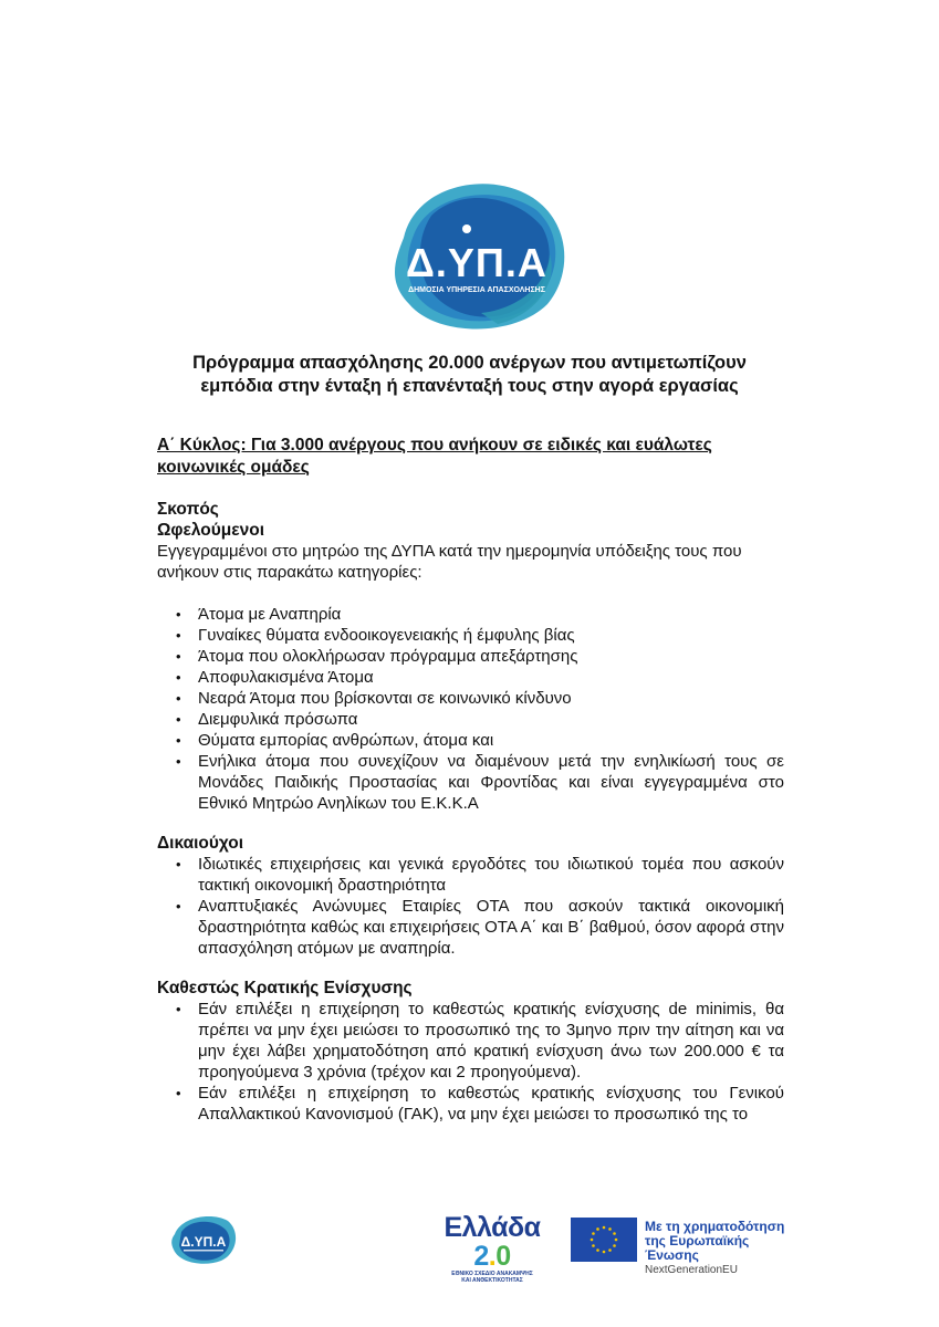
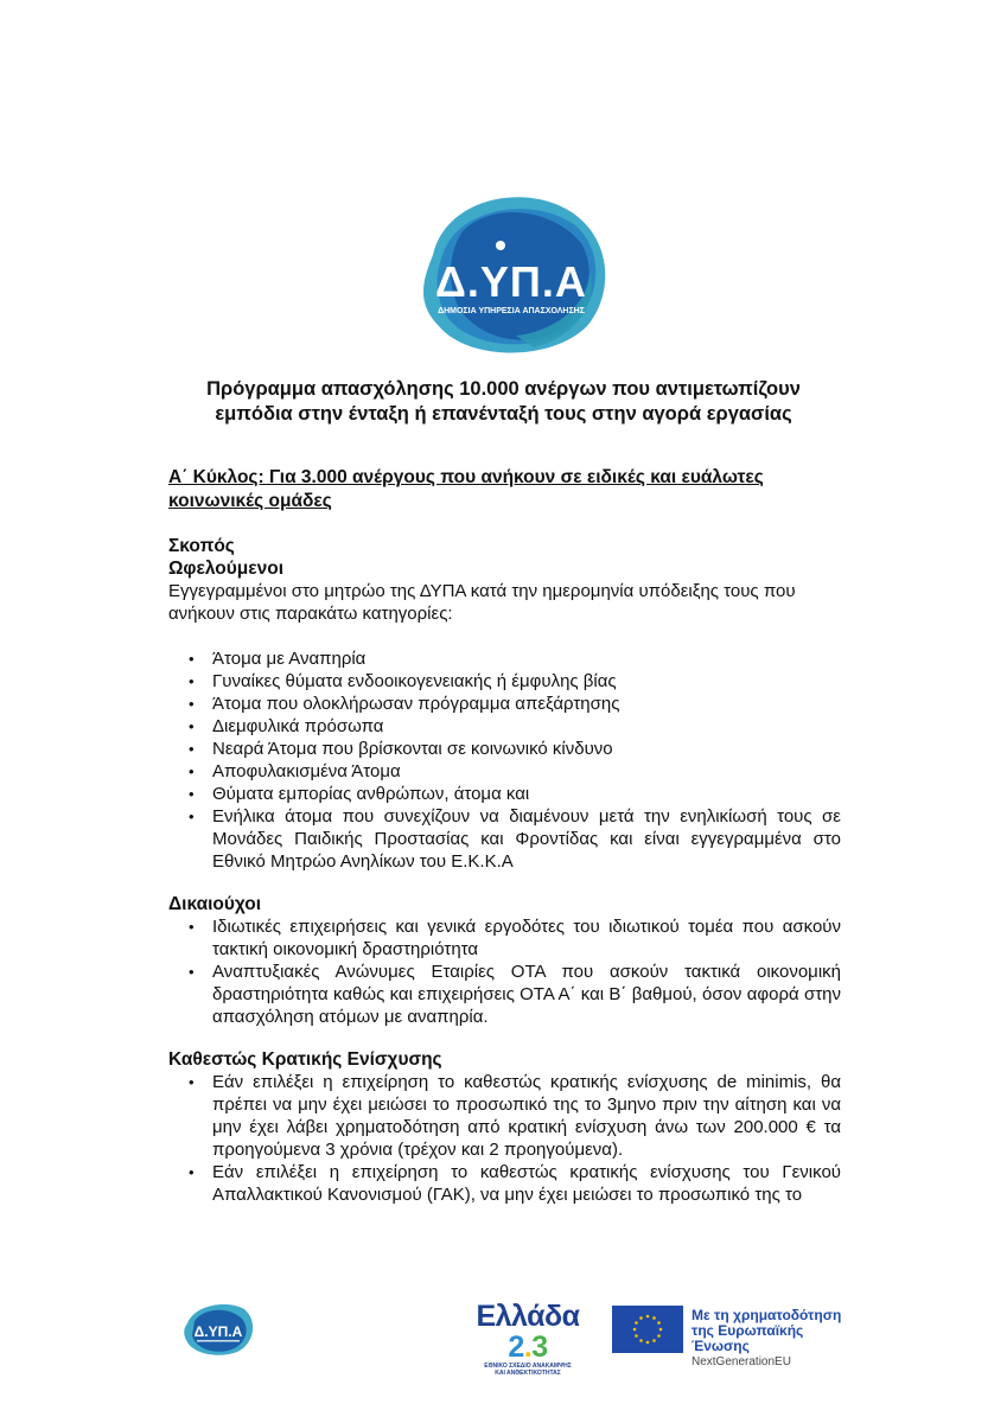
  Δ.ΥΠ.Α
- Πρόγραμμα απασχόλησης 20.000 ανέργων που αντιμετωπίζουν
+ Πρόγραμμα απασχόλησης 10.000 ανέργων που αντιμετωπίζουν
  εμπόδια στην ένταξη ή επανένταξή τους στην αγορά εργασίας
  Α΄ Κύκλος: Για 3.000 ανέργους που ανήκουν σε ειδικές και ευάλωτες κοινωνικές ομάδες
  Σκοπός
  Ωφελούμενοι
  Εγγεγραμμένοι στο μητρώο της ΔΥΠΑ κατά την ημερομηνία υπόδειξης τους που ανήκουν στις παρακάτω κατηγορίες:
  •
  Άτομα με Αναπηρία
  •
  Γυναίκες θύματα ενδοοικογενειακής ή έμφυλης βίας
  •
  Άτομα που ολοκλήρωσαν πρόγραμμα απεξάρτησης
  •
- Αποφυλακισμένα Άτομα
+ Διεμφυλικά πρόσωπα
  •
  Νεαρά Άτομα που βρίσκονται σε κοινωνικό κίνδυνο
  •
- Διεμφυλικά πρόσωπα
+ Αποφυλακισμένα Άτομα
  •
  Θύματα εμπορίας ανθρώπων, άτομα και
  •
  Ενήλικα άτομα που συνεχίζουν να διαμένουν μετά την ενηλικίωσή τους σε Μονάδες Παιδικής Προστασίας και Φροντίδας και είναι εγγεγραμμένα στο Εθνικό Μητρώο Ανηλίκων του Ε.Κ.Κ.Α
  Δικαιούχοι
  •
  Ιδιωτικές επιχειρήσεις και γενικά εργοδότες του ιδιωτικού τομέα που ασκούν τακτική οικονομική δραστηριότητα
  •
  Αναπτυξιακές Ανώνυμες Εταιρίες ΟΤΑ που ασκούν τακτικά οικονομική δραστηριότητα καθώς και επιχειρήσεις ΟΤΑ Α΄ και Β΄ βαθμού, όσον αφορά στην απασχόληση ατόμων με αναπηρία.
  Καθεστώς Κρατικής Ενίσχυσης
  •
  Εάν επιλέξει η επιχείρηση το καθεστώς κρατικής ενίσχυσης de minimis, θα πρέπει να μην έχει μειώσει το προσωπικό της το 3μηνο πριν την αίτηση και να μην έχει λάβει χρηματοδότηση από κρατική ενίσχυση άνω των 200.000 € τα προηγούμενα 3 χρόνια (τρέχον και 2 προηγούμενα).
  •
  Εάν επιλέξει η επιχείρηση το καθεστώς κρατικής ενίσχυσης του Γενικού Απαλλακτικού Κανονισμού (ΓΑΚ), να μην έχει μειώσει το προσωπικό της το
  Δ.ΥΠ.Α
- Ελλάδα 2.0
+ Ελλάδα 2.3
  Με τη χρηματοδότηση
  της Ευρωπαϊκής Ένωσης
  NextGenerationEU
